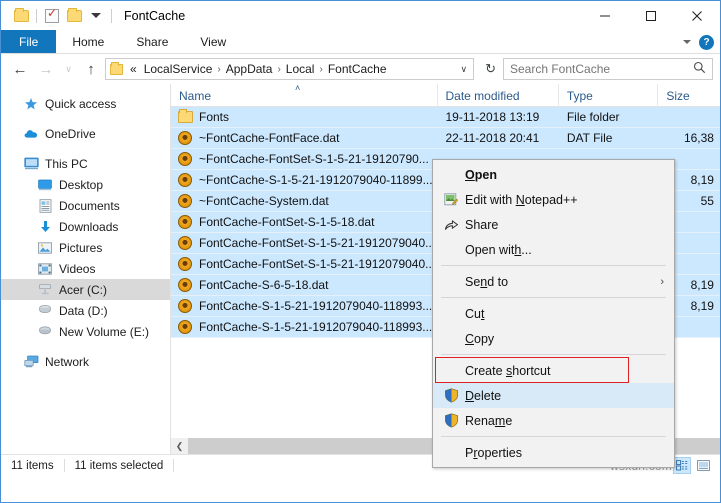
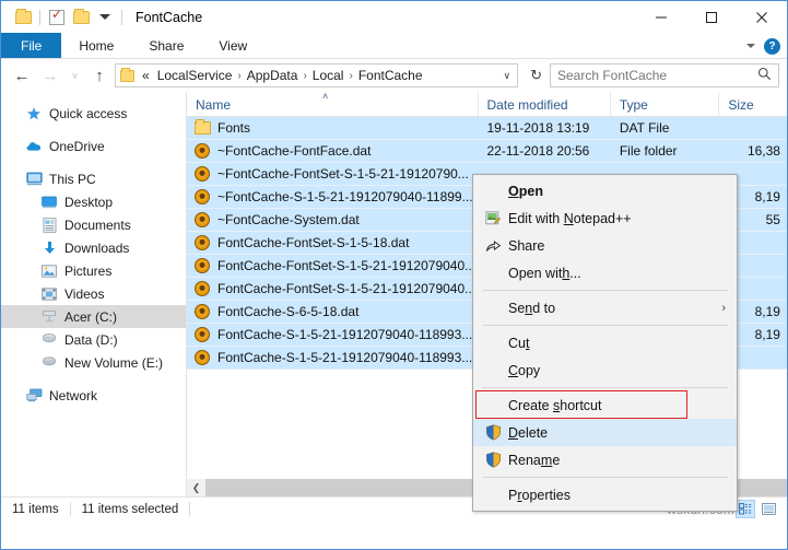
  FontCache
  File
  Home
  Share
  View
  ?
  ←
  →
  ∨
  ↑
  «
  LocalService
  ›
  AppData
  ›
  Local
  ›
  FontCache
  ∨
  ↻
  Search FontCache
  Quick access
  OneDrive
  This PC
  Desktop
  Documents
  Downloads
  Pictures
  Videos
  Acer (C:)
  Data (D:)
  New Volume (E:)
  Network
  Name
  ˄
  Date modified
  Type
  Size
  Fonts
  19-11-2018 13:19
- File folder
+ DAT File
  ~FontCache-FontFace.dat
- 22-11-2018 20:41
+ 22-11-2018 20:56
- DAT File
+ File folder
  16,38
  ~FontCache-FontSet-S-1-5-21-19120790...
  ~FontCache-S-1-5-21-1912079040-11899...
  8,19
  ~FontCache-System.dat
  55
  FontCache-FontSet-S-1-5-18.dat
  FontCache-FontSet-S-1-5-21-1912079040..
  FontCache-FontSet-S-1-5-21-1912079040..
  FontCache-S-6-5-18.dat
  8,19
  FontCache-S-1-5-21-1912079040-118993...
  8,19
  FontCache-S-1-5-21-1912079040-118993...
  ❮
  Open
  Edit with Notepad++
  Share
  Open with...
  Send to
  ›
  Cut
  Copy
  Create shortcut
  Delete
  Rename
  Properties
  11 items
  11 items selected
